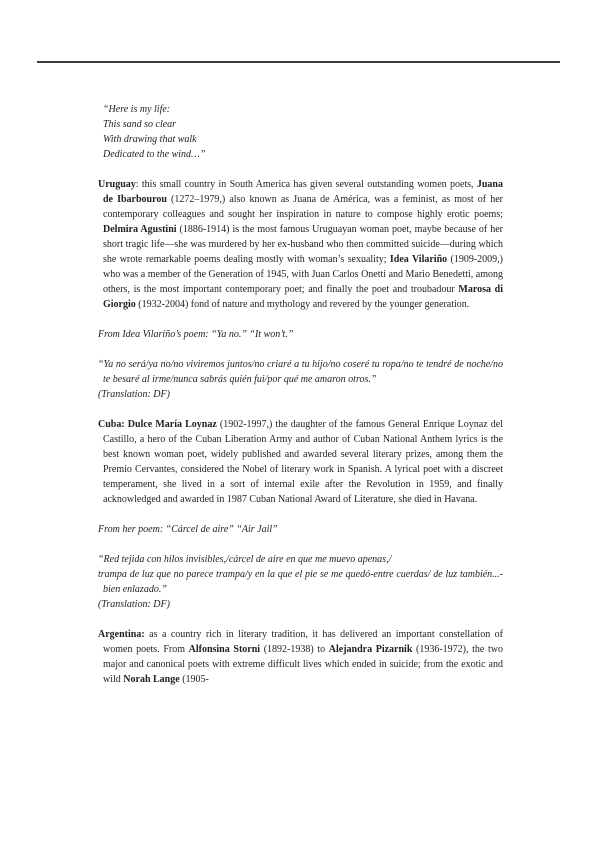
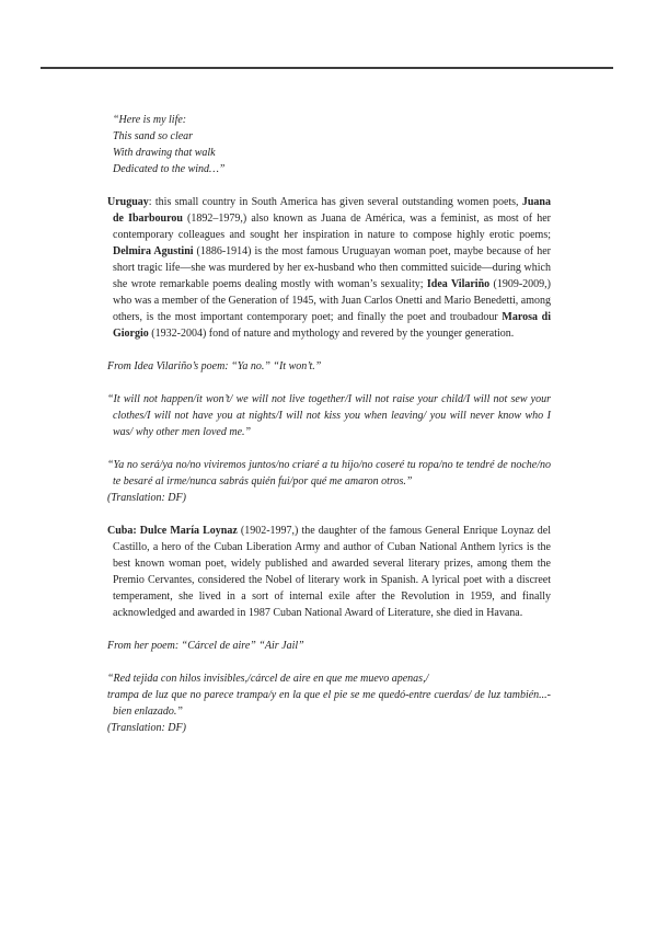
  “Here is my life:
  This sand so clear
  With drawing that walk
  Dedicated to the wind…”
- Uruguay: this small country in South America has given several outstanding women poets, Juana de Ibarbourou (1272–1979,) also known as Juana de América, was a feminist, as most of her contemporary colleagues and sought her inspiration in nature to compose highly erotic poems; Delmira Agustini (1886-1914) is the most famous Uruguayan woman poet, maybe because of her short tragic life—she was murdered by her ex-husband who then committed suicide—during which she wrote remarkable poems dealing mostly with woman’s sexuality; Idea Vilariño (1909-2009,) who was a member of the Generation of 1945, with Juan Carlos Onetti and Mario Benedetti, among others, is the most important contemporary poet; and finally the poet and troubadour Marosa di Giorgio (1932-2004) fond of nature and mythology and revered by the younger generation.
+ Uruguay: this small country in South America has given several outstanding women poets, Juana de Ibarbourou (1892–1979,) also known as Juana de América, was a feminist, as most of her contemporary colleagues and sought her inspiration in nature to compose highly erotic poems; Delmira Agustini (1886-1914) is the most famous Uruguayan woman poet, maybe because of her short tragic life—she was murdered by her ex-husband who then committed suicide—during which she wrote remarkable poems dealing mostly with woman’s sexuality; Idea Vilariño (1909-2009,) who was a member of the Generation of 1945, with Juan Carlos Onetti and Mario Benedetti, among others, is the most important contemporary poet; and finally the poet and troubadour Marosa di Giorgio (1932-2004) fond of nature and mythology and revered by the younger generation.
  From Idea Vilariño’s poem: “Ya no.” “It won’t.”
+ “It will not happen/it won’t/ we will not live together/I will not raise your child/I will not sew your clothes/I will not have you at nights/I will not kiss you when leaving/ you will never know who I was/ why other men loved me.”
  “Ya no será/ya no/no viviremos juntos/no criaré a tu hijo/no coseré tu ropa/no te tendré de noche/no te besaré al irme/nunca sabrás quién fui/por qué me amaron otros.”
  (Translation: DF)
  Cuba: Dulce María Loynaz (1902-1997,) the daughter of the famous General Enrique Loynaz del Castillo, a hero of the Cuban Liberation Army and author of Cuban National Anthem lyrics is the best known woman poet, widely published and awarded several literary prizes, among them the Premio Cervantes, considered the Nobel of literary work in Spanish. A lyrical poet with a discreet temperament, she lived in a sort of internal exile after the Revolution in 1959, and finally acknowledged and awarded in 1987 Cuban National Award of Literature, she died in Havana.
  From her poem: “Cárcel de aire” “Air Jail”
  “Red tejida con hilos invisibles,/cárcel de aire en que me muevo apenas,/
  trampa de luz que no parece trampa/y en la que el pie se me quedó-entre cuerdas/ de luz también...-bien enlazado.”
  (Translation: DF)
- Argentina: as a country rich in literary tradition, it has delivered an important constellation of women poets. From Alfonsina Storni (1892-1938) to Alejandra Pizarnik (1936-1972), the two major and canonical poets with extreme difficult lives which ended in suicide; from the exotic and wild Norah Lange (1905-
